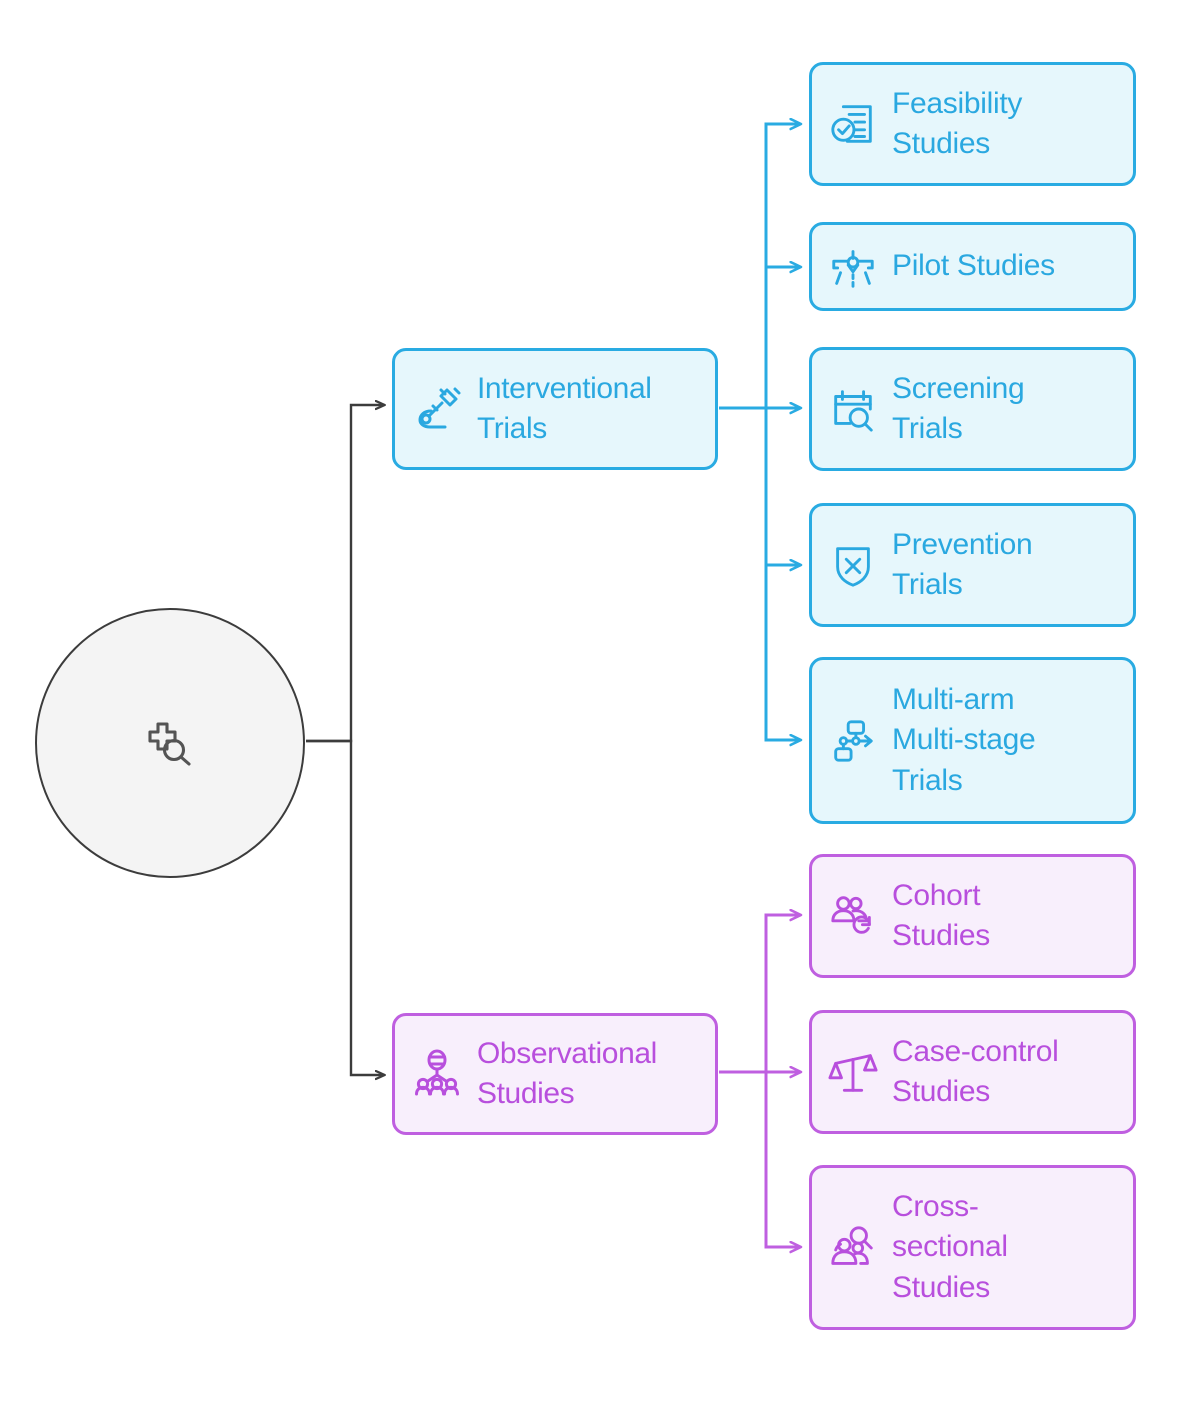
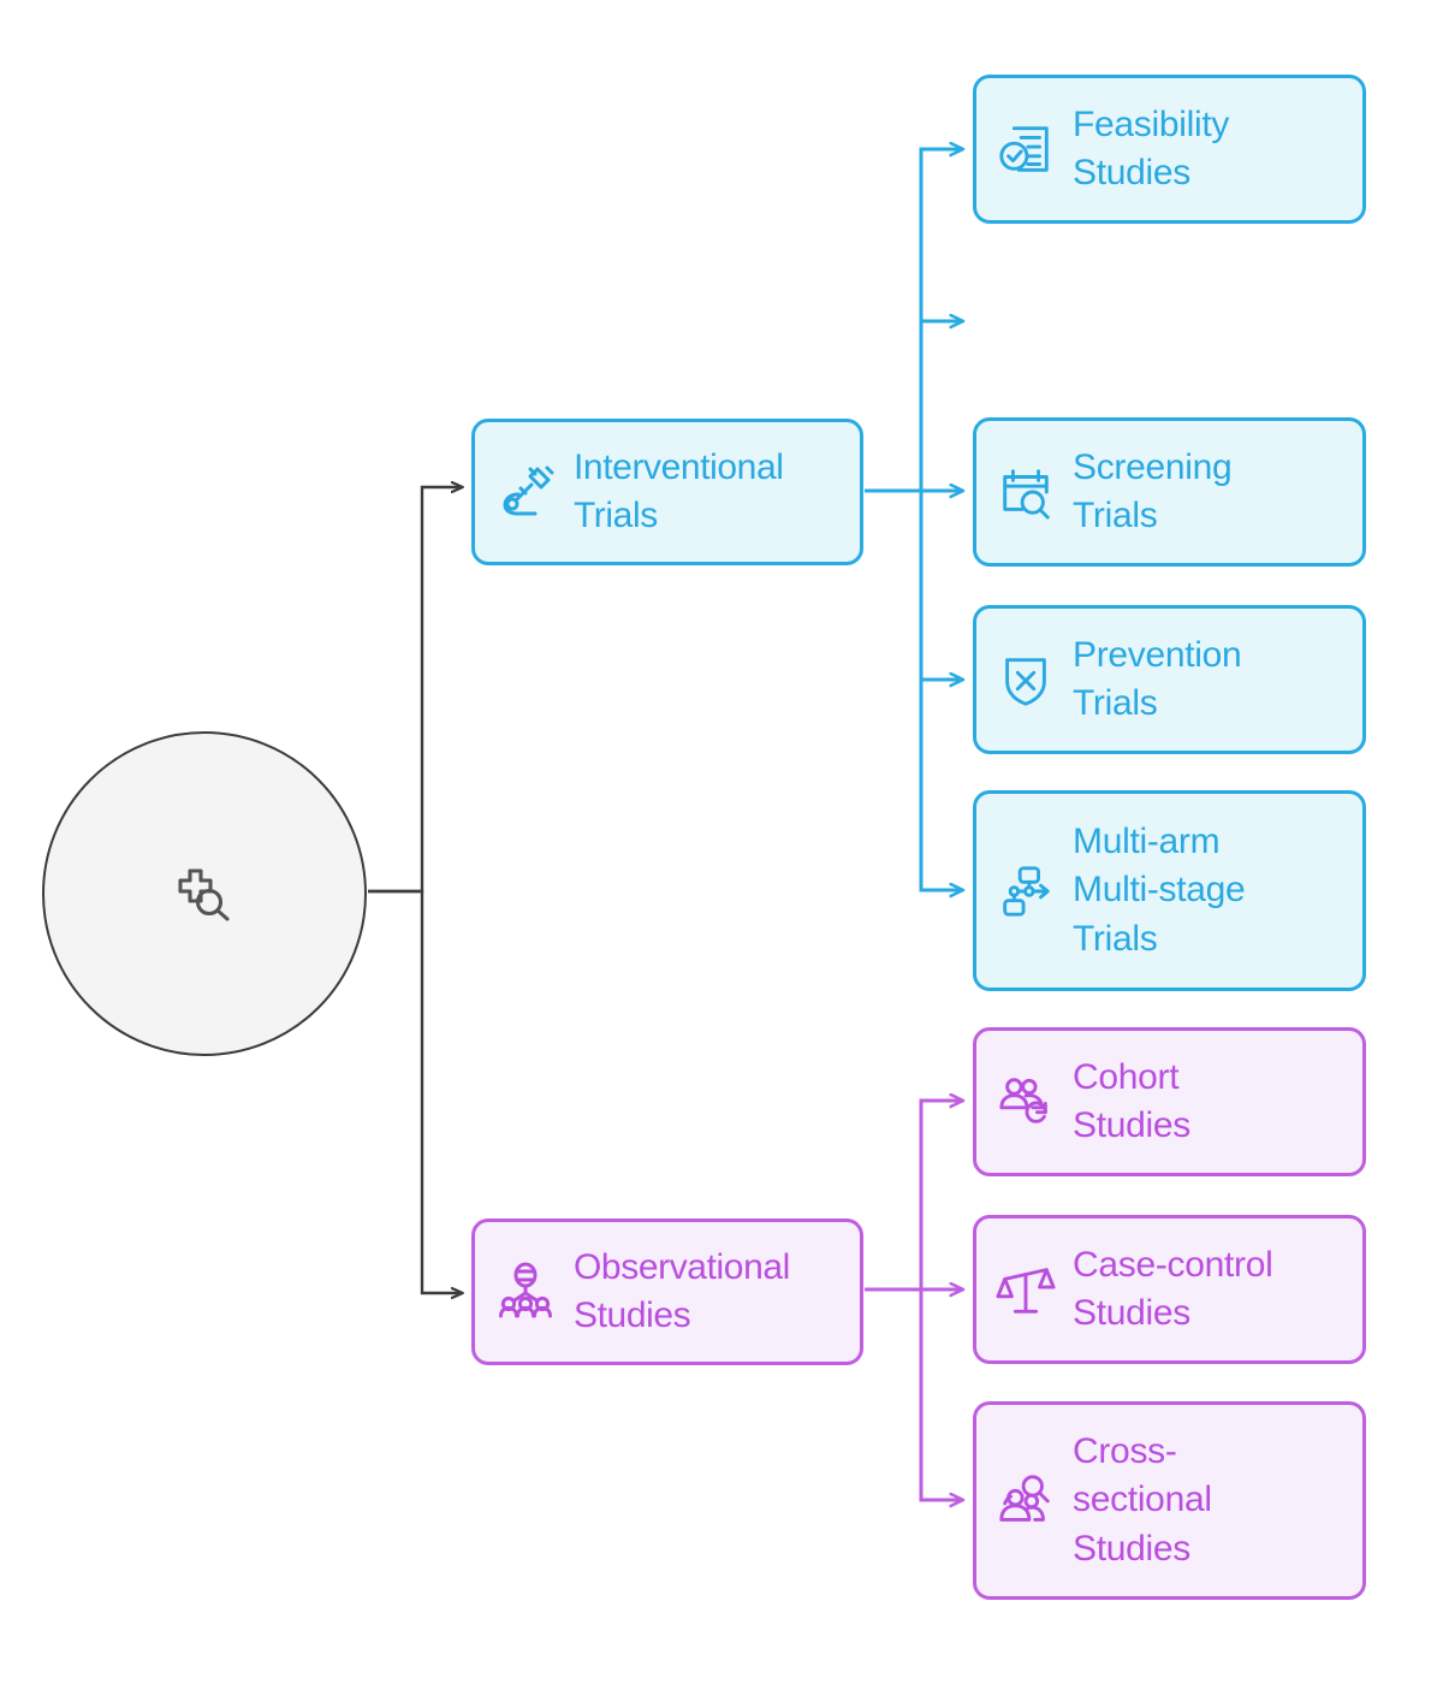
  Interventional
  Trials
  Observational
  Studies
  Feasibility
  Studies
- Pilot Studies
  Screening
  Trials
  Prevention
  Trials
  Multi-arm
  Multi-stage
  Trials
  Cohort
  Studies
  Case-control
  Studies
  Cross-
  sectional
  Studies
